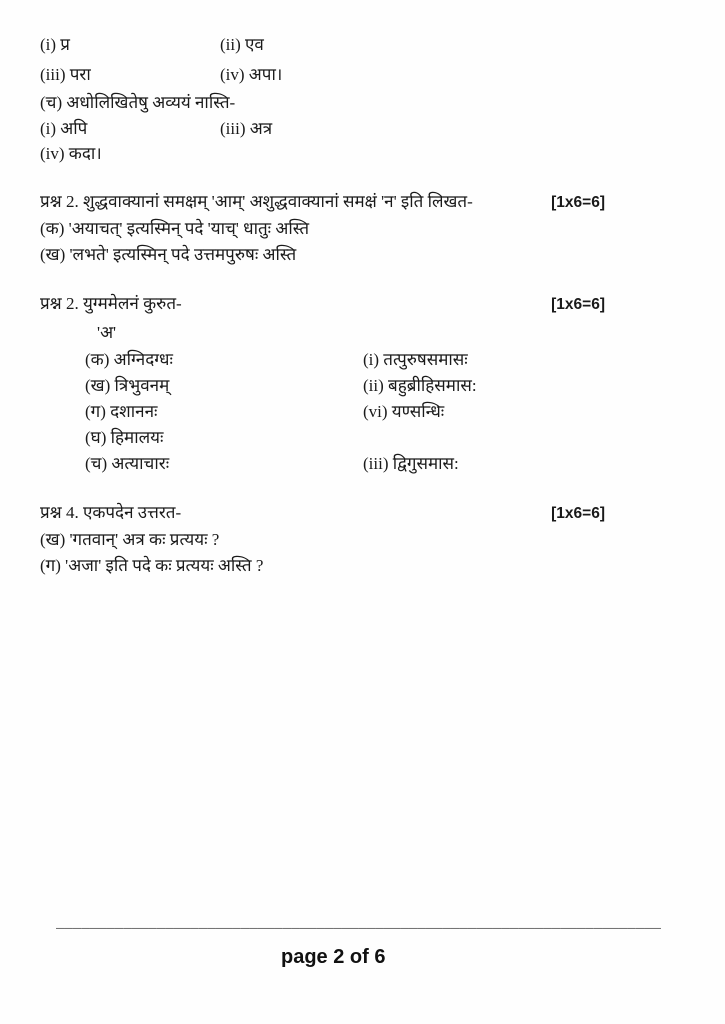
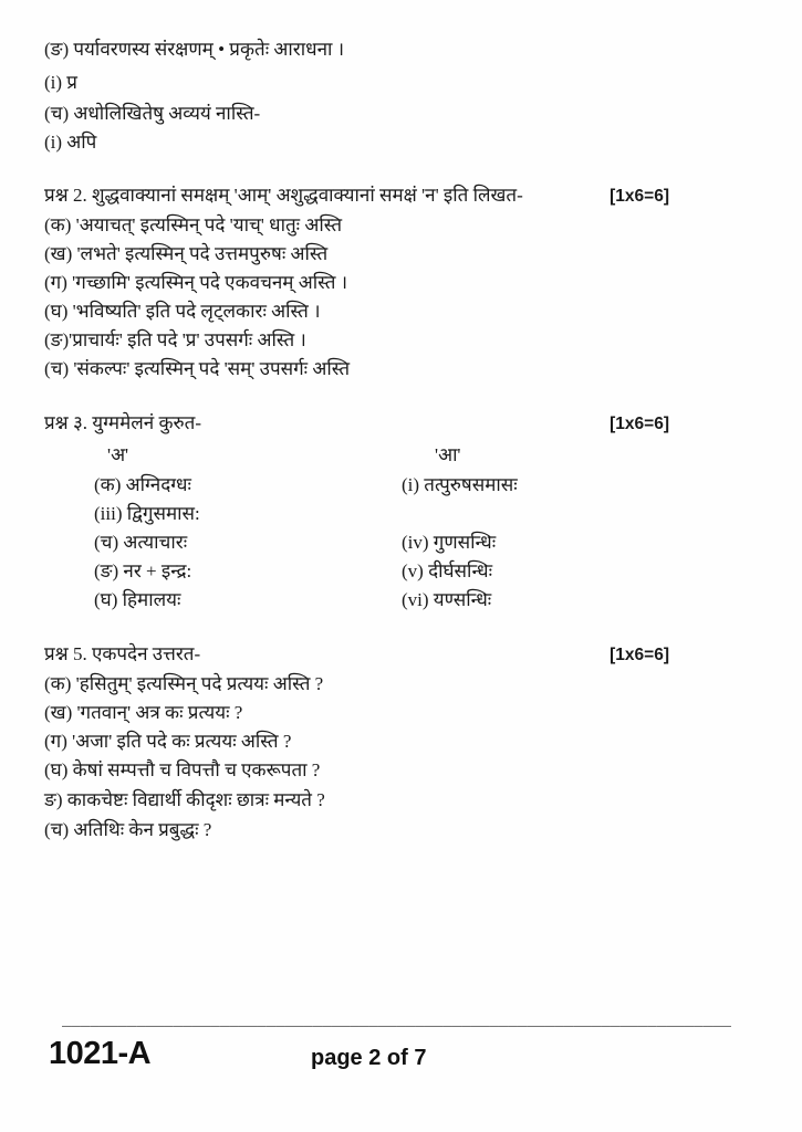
+ (ङ) पर्यावरणस्य संरक्षणम् • प्रकृतेः आराधना ।
  (i) प्र
- (ii) एव
- (iii) परा
- (iv) अपा।
  (च) अधोलिखितेषु अव्ययं नास्ति-
  (i) अपि
- (iii) अत्र
- (iv) कदा।
  प्रश्न 2. शुद्धवाक्यानां समक्षम् 'आम्' अशुद्धवाक्यानां समक्षं 'न' इति लिखत-
  [1x6=6]
  (क) 'अयाचत्' इत्यस्मिन् पदे 'याच्' धातुः अस्ति
  (ख) 'लभते' इत्यस्मिन् पदे उत्तमपुरुषः अस्ति
+ (ग) 'गच्छामि' इत्यस्मिन् पदे एकवचनम् अस्ति ।
+ (घ) 'भविष्यति' इति पदे लृट्लकारः अस्ति ।
+ (ङ)'प्राचार्यः' इति पदे 'प्र' उपसर्गः अस्ति ।
+ (च) 'संकल्पः' इत्यस्मिन् पदे 'सम्' उपसर्गः अस्ति
- प्रश्न 2. युग्ममेलनं कुरुत-
+ प्रश्न ३. युग्ममेलनं कुरुत-
  [1x6=6]
  'अ'
+ 'आ'
  (क) अग्निदग्धः
  (i) तत्पुरुषसमासः
- (ख) त्रिभुवनम्
- (ii) बहुब्रीहिसमास:
- (ग) दशाननः
- (vi) यण्सन्धिः
+ (iii) द्विगुसमास:
- (घ) हिमालयः
+ (च) अत्याचारः
+ (iv) गुणसन्धिः
+ (ङ) नर + इन्द्र:
+ (v) दीर्घसन्धिः
- (च) अत्याचारः
+ (घ) हिमालयः
- (iii) द्विगुसमास:
+ (vi) यण्सन्धिः
- प्रश्न 4. एकपदेन उत्तरत-
+ प्रश्न 5. एकपदेन उत्तरत-
  [1x6=6]
+ (क) 'हसितुम्' इत्यस्मिन् पदे प्रत्ययः अस्ति ?
  (ख) 'गतवान्' अत्र कः प्रत्ययः ?
  (ग) 'अजा' इति पदे कः प्रत्ययः अस्ति ?
+ (घ) केषां सम्पत्तौ च विपत्तौ च एकरूपता ?
+ ङ) काकचेष्टः विद्यार्थी कीदृशः छात्रः मन्यते ?
+ (च) अतिथिः केन प्रबुद्धः ?
  ________________________________________________________________________
+ 1021-A
- page 2 of 6
+ page 2 of 7
